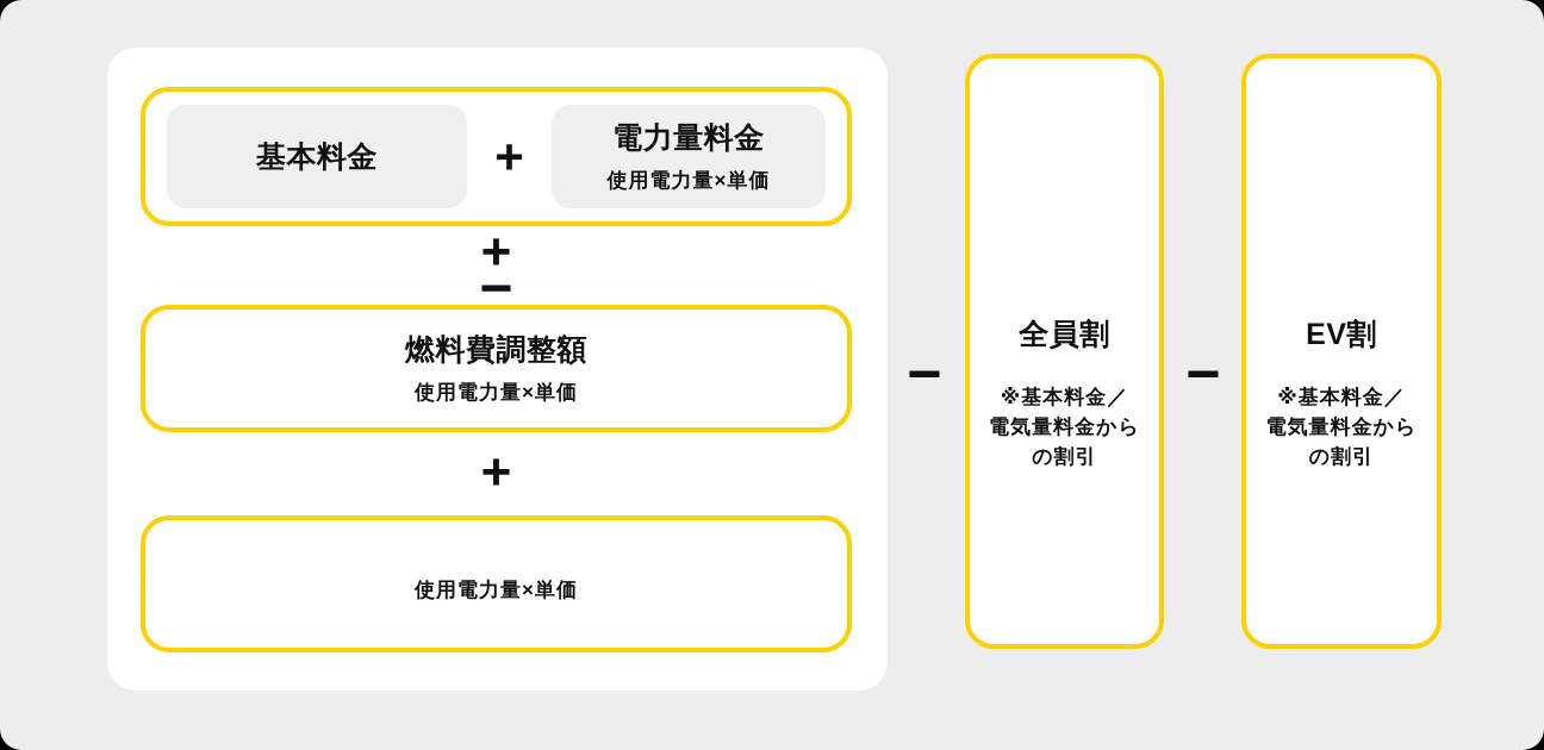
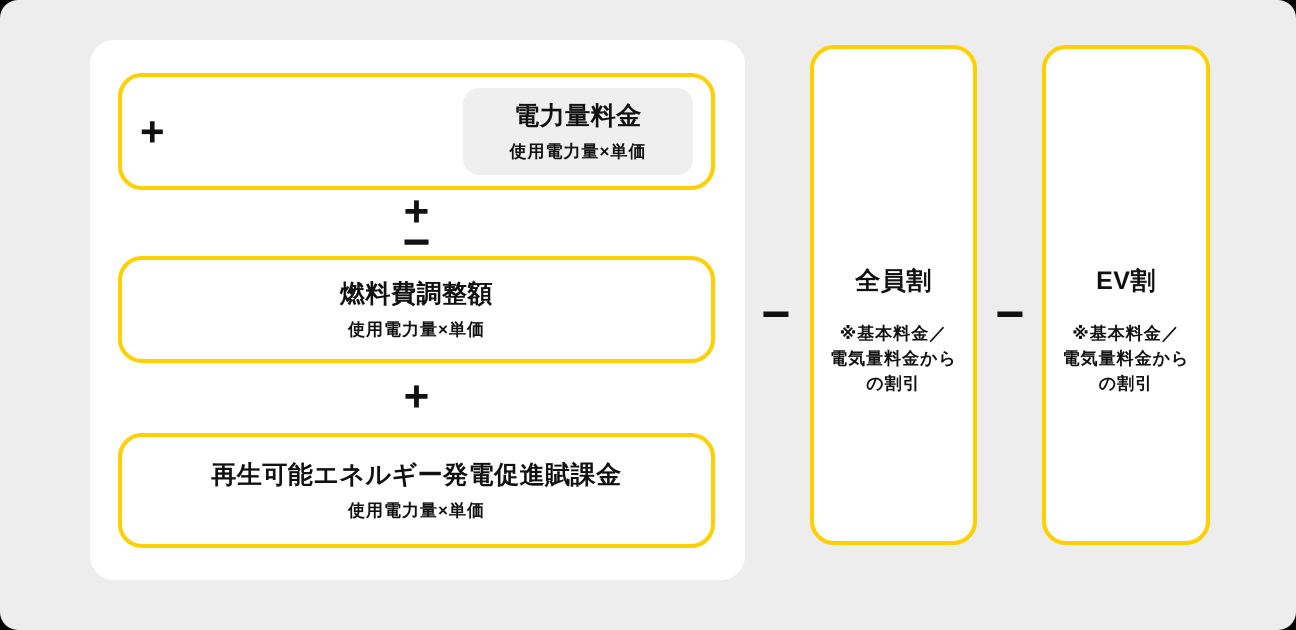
- 基本料金
  +
  電力量料金
  使用電力量×単価
  +
  −
  燃料費調整額
  使用電力量×単価
  +
+ 再生可能エネルギー発電促進賦課金
  使用電力量×単価
  −
  全員割
  ※基本料金／
  電気量料金から
  の割引
  −
  EV割
  ※基本料金／
  電気量料金から
  の割引
